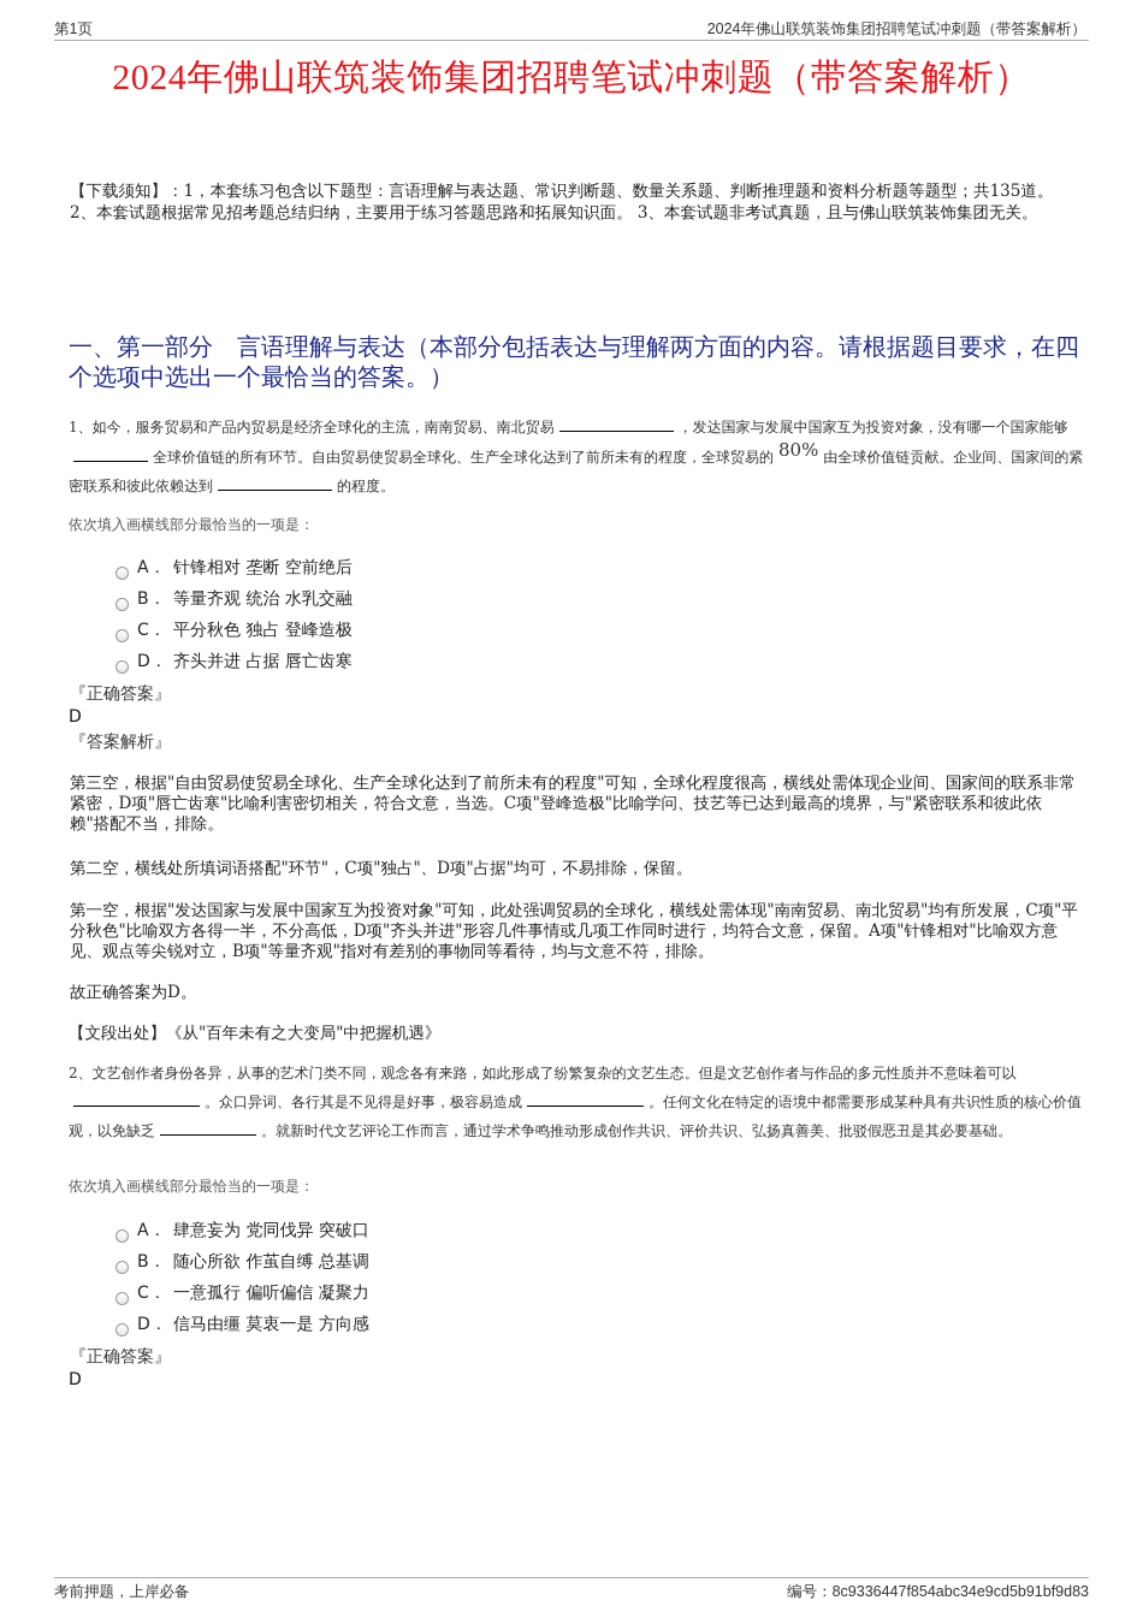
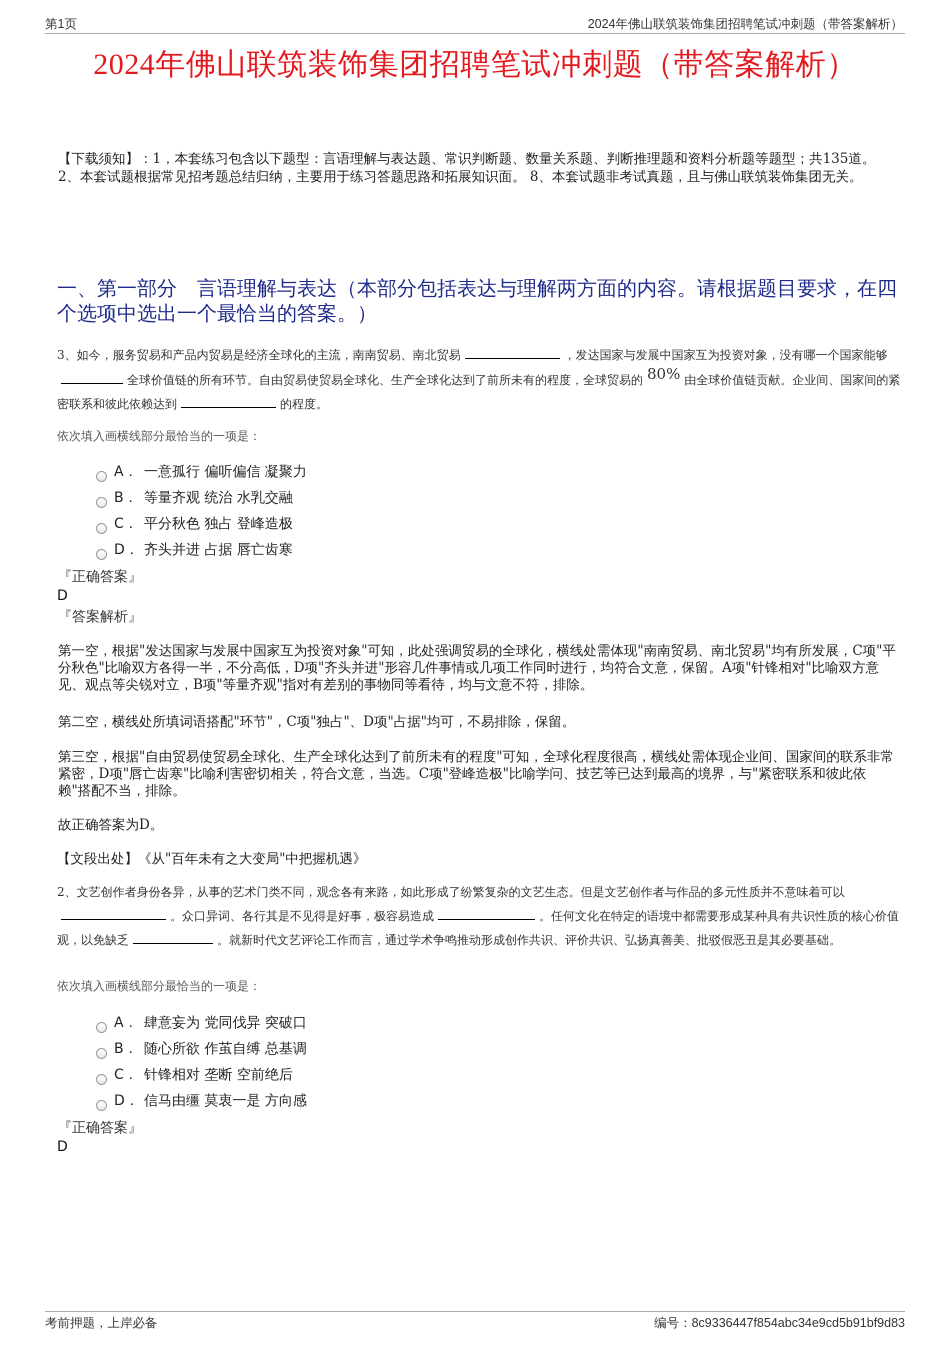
  第1页
  2024年佛山联筑装饰集团招聘笔试冲刺题（带答案解析）
  2024年佛山联筑装饰集团招聘笔试冲刺题（带答案解析）
- 【下载须知】：1，本套练习包含以下题型：言语理解与表达题、常识判断题、数量关系题、判断推理题和资料分析题等题型；共135道。 2、本套试题根据常见招考题总结归纳，主要用于练习答题思路和拓展知识面。 3、本套试题非考试真题，且与佛山联筑装饰集团无关。
+ 【下载须知】：1，本套练习包含以下题型：言语理解与表达题、常识判断题、数量关系题、判断推理题和资料分析题等题型；共135道。 2、本套试题根据常见招考题总结归纳，主要用于练习答题思路和拓展知识面。 8、本套试题非考试真题，且与佛山联筑装饰集团无关。
  一、第一部分 言语理解与表达（本部分包括表达与理解两方面的内容。请根据题目要求，在四个选项中选出一个最恰当的答案。）
- 1、如今，服务贸易和产品内贸易是经济全球化的主流，南南贸易、南北贸易 ，发达国家与发展中国家互为投资对象，没有哪一个国家能够全球价值链的所有环节。自由贸易使贸易全球化、生产全球化达到了前所未有的程度，全球贸易的 80% 由全球价值链贡献。企业间、国家间的紧密联系和彼此依赖达到 的程度。
+ 3、如今，服务贸易和产品内贸易是经济全球化的主流，南南贸易、南北贸易 ，发达国家与发展中国家互为投资对象，没有哪一个国家能够全球价值链的所有环节。自由贸易使贸易全球化、生产全球化达到了前所未有的程度，全球贸易的 80% 由全球价值链贡献。企业间、国家间的紧密联系和彼此依赖达到 的程度。
  依次填入画横线部分最恰当的一项是：
  A．
- 针锋相对 垄断 空前绝后
+ 一意孤行 偏听偏信 凝聚力
  B．
  等量齐观 统治 水乳交融
  C．
  平分秋色 独占 登峰造极
  D．
  齐头并进 占据 唇亡齿寒
  『正确答案』
  D
  『答案解析』
- 第三空，根据"自由贸易使贸易全球化、生产全球化达到了前所未有的程度"可知，全球化程度很高，横线处需体现企业间、国家间的联系非常紧密，D项"唇亡齿寒"比喻利害密切相关，符合文意，当选。C项"登峰造极"比喻学问、技艺等已达到最高的境界，与"紧密联系和彼此依赖"搭配不当，排除。
+ 第一空，根据"发达国家与发展中国家互为投资对象"可知，此处强调贸易的全球化，横线处需体现"南南贸易、南北贸易"均有所发展，C项"平分秋色"比喻双方各得一半，不分高低，D项"齐头并进"形容几件事情或几项工作同时进行，均符合文意，保留。A项"针锋相对"比喻双方意见、观点等尖锐对立，B项"等量齐观"指对有差别的事物同等看待，均与文意不符，排除。
  第二空，横线处所填词语搭配"环节"，C项"独占"、D项"占据"均可，不易排除，保留。
- 第一空，根据"发达国家与发展中国家互为投资对象"可知，此处强调贸易的全球化，横线处需体现"南南贸易、南北贸易"均有所发展，C项"平分秋色"比喻双方各得一半，不分高低，D项"齐头并进"形容几件事情或几项工作同时进行，均符合文意，保留。A项"针锋相对"比喻双方意见、观点等尖锐对立，B项"等量齐观"指对有差别的事物同等看待，均与文意不符，排除。
+ 第三空，根据"自由贸易使贸易全球化、生产全球化达到了前所未有的程度"可知，全球化程度很高，横线处需体现企业间、国家间的联系非常紧密，D项"唇亡齿寒"比喻利害密切相关，符合文意，当选。C项"登峰造极"比喻学问、技艺等已达到最高的境界，与"紧密联系和彼此依赖"搭配不当，排除。
  故正确答案为D。
  【文段出处】《从"百年未有之大变局"中把握机遇》
  2、文艺创作者身份各异，从事的艺术门类不同，观念各有来路，如此形成了纷繁复杂的文艺生态。但是文艺创作者与作品的多元性质并不意味着可以。众口异词、各行其是不见得是好事，极容易造成 。任何文化在特定的语境中都需要形成某种具有共识性质的核心价值观，以免缺乏 。就新时代文艺评论工作而言，通过学术争鸣推动形成创作共识、评价共识、弘扬真善美、批驳假恶丑是其必要基础。
  依次填入画横线部分最恰当的一项是：
  A．
  肆意妄为 党同伐异 突破口
  B．
  随心所欲 作茧自缚 总基调
  C．
- 一意孤行 偏听偏信 凝聚力
+ 针锋相对 垄断 空前绝后
  D．
  信马由缰 莫衷一是 方向感
  『正确答案』
  D
  考前押题，上岸必备
  编号：8c9336447f854abc34e9cd5b91bf9d83
